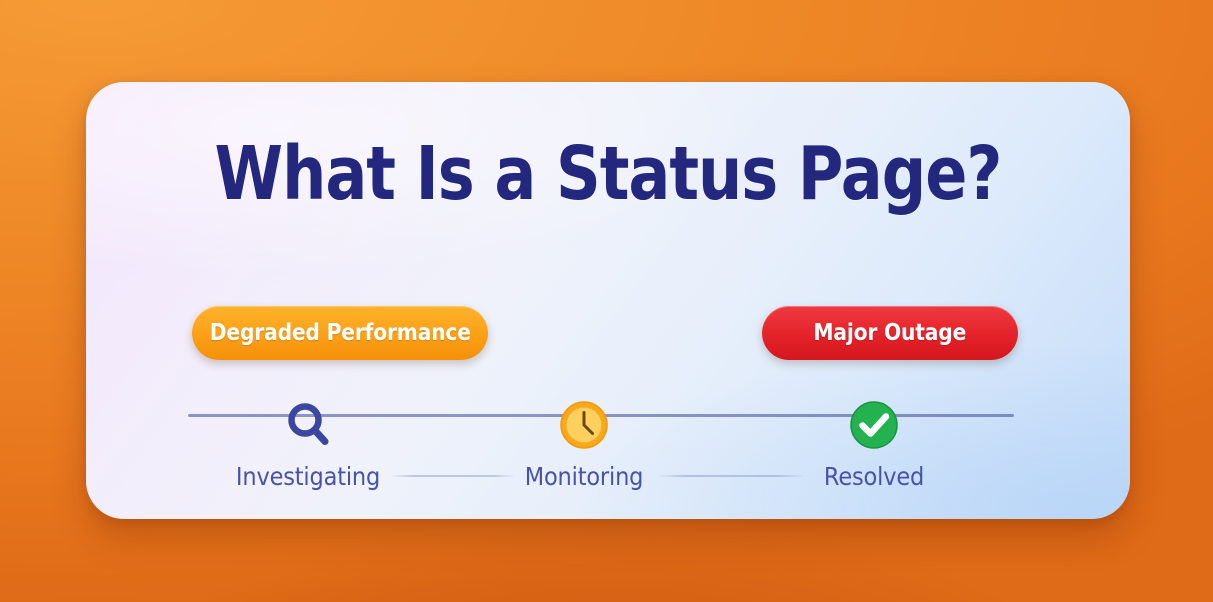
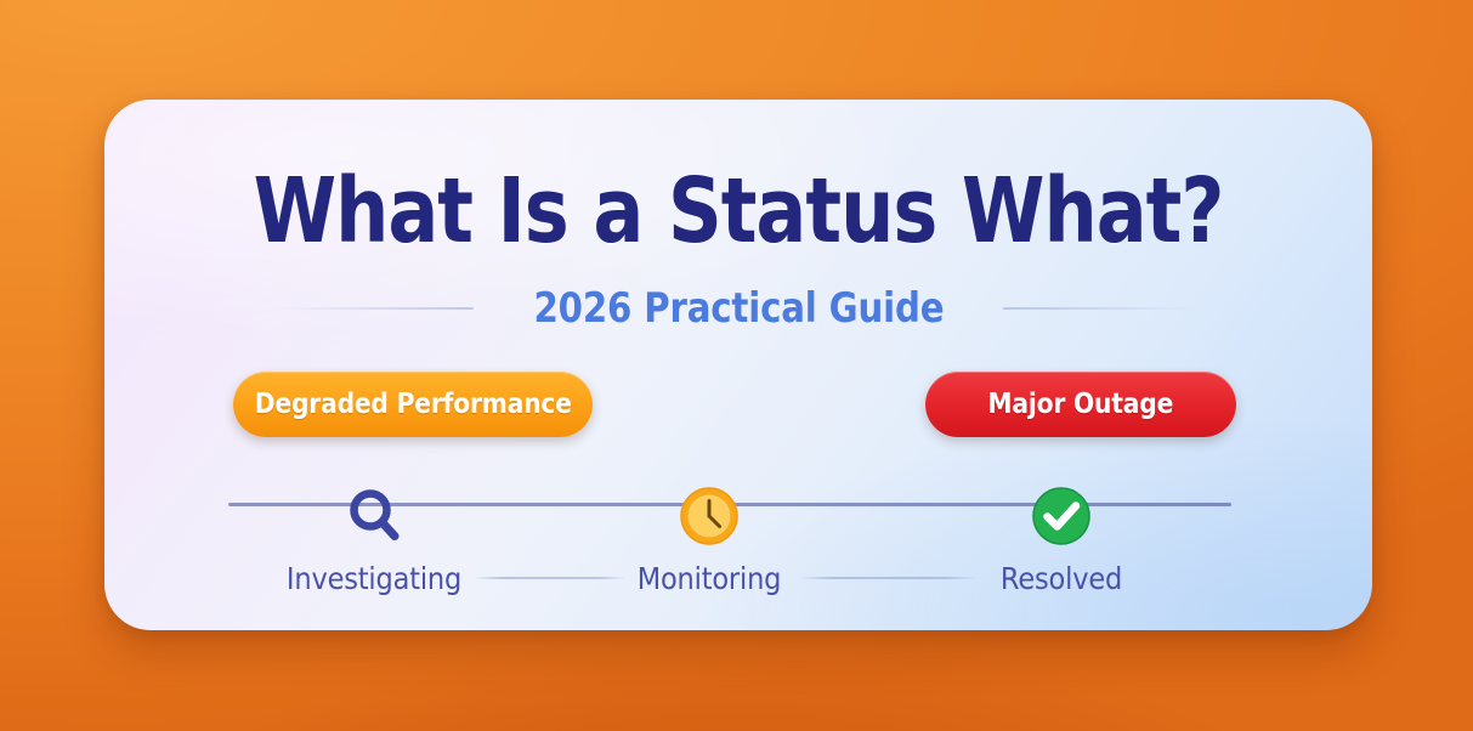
- What Is a Status Page?
+ What Is a Status What?
+ 2026 Practical Guide
  Degraded Performance
  Major Outage
  Investigating
  Monitoring
  Resolved
